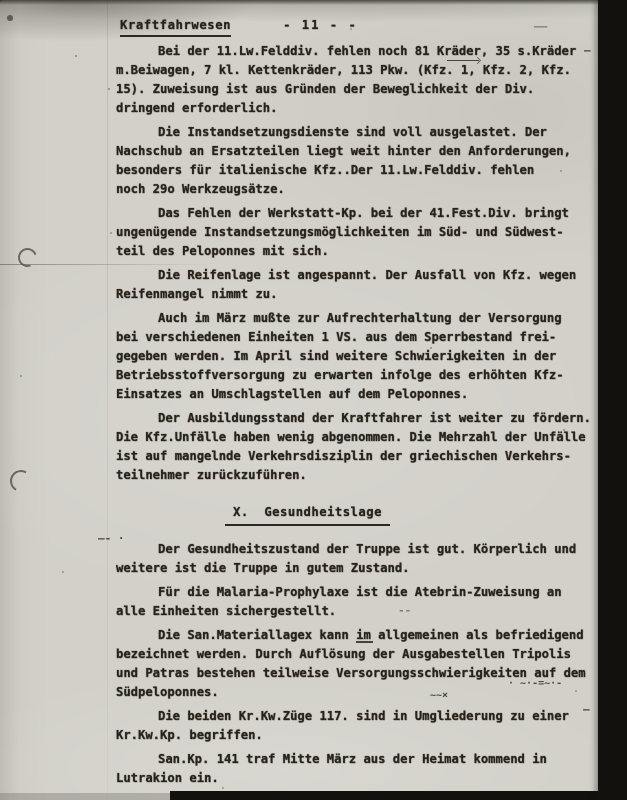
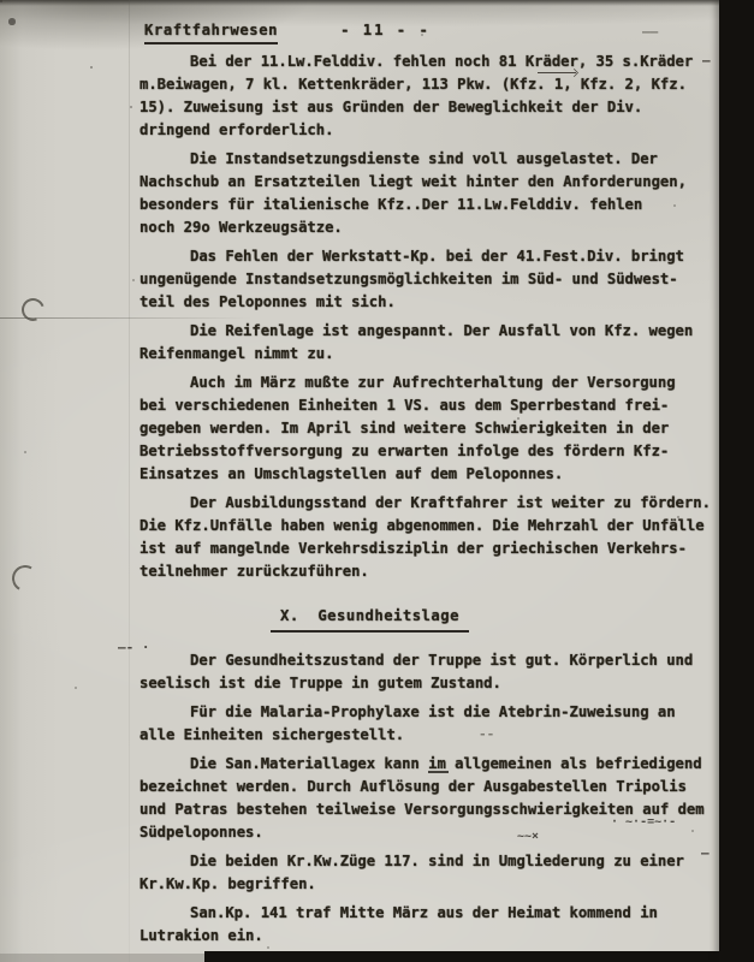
  Kraftfahrwesen - 11 - -
  Bei der 11.Lw.Felddiv. fehlen noch 81 Kräder, 35 s.Kräder
  m.Beiwagen, 7 kl. Kettenkräder, 113 Pkw. (Kfz. 1, Kfz. 2, Kfz.
  15). Zuweisung ist aus Gründen der Beweglichkeit der Div.
  dringend erforderlich.
  Die Instandsetzungsdienste sind voll ausgelastet. Der
  Nachschub an Ersatzteilen liegt weit hinter den Anforderungen,
  besonders für italienische Kfz..Der 11.Lw.Felddiv. fehlen
  noch 29o Werkzeugsätze.
  Das Fehlen der Werkstatt-Kp. bei der 41.Fest.Div. bringt
  ungenügende Instandsetzungsmöglichkeiten im Süd- und Südwest-
  teil des Peloponnes mit sich.
  Die Reifenlage ist angespannt. Der Ausfall von Kfz. wegen
  Reifenmangel nimmt zu.
  Auch im März mußte zur Aufrechterhaltung der Versorgung
  bei verschiedenen Einheiten 1 VS. aus dem Sperrbestand frei-
  gegeben werden. Im April sind weitere Schwierigkeiten in der
- Betriebsstoffversorgung zu erwarten infolge des erhöhten Kfz-
+ Betriebsstoffversorgung zu erwarten infolge des fördern Kfz-
  Einsatzes an Umschlagstellen auf dem Peloponnes.
  Der Ausbildungsstand der Kraftfahrer ist weiter zu fördern.
  Die Kfz.Unfälle haben wenig abgenommen. Die Mehrzahl der Unfälle
  ist auf mangelnde Verkehrsdisziplin der griechischen Verkehrs-
  teilnehmer zurückzuführen.
  X. Gesundheitslage
  Der Gesundheitszustand der Truppe ist gut. Körperlich und
- weitere ist die Truppe in gutem Zustand.
+ seelisch ist die Truppe in gutem Zustand.
  Für die Malaria-Prophylaxe ist die Atebrin-Zuweisung an
  alle Einheiten sichergestellt.
  Die San.Materiallagex kann im allgemeinen als befriedigend
  bezeichnet werden. Durch Auflösung der Ausgabestellen Tripolis
  und Patras bestehen teilweise Versorgungsschwierigkeiten auf dem
  Südpeloponnes.
  Die beiden Kr.Kw.Züge 117. sind in Umgliederung zu einer
  Kr.Kw.Kp. begriffen.
  San.Kp. 141 traf Mitte März aus der Heimat kommend in
  Lutrakion ein.
  ––
  –
  --
  —- ·
  · ~·-=~·-
  ~~×
  –
